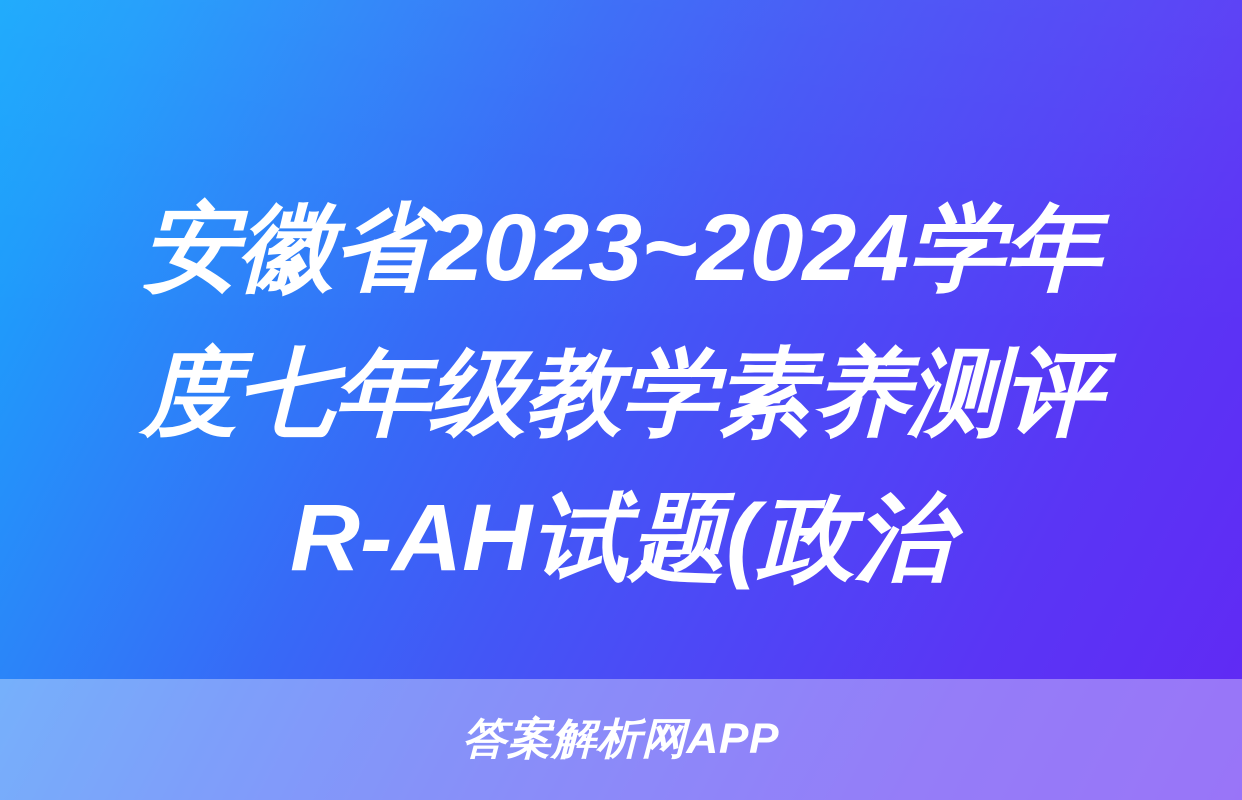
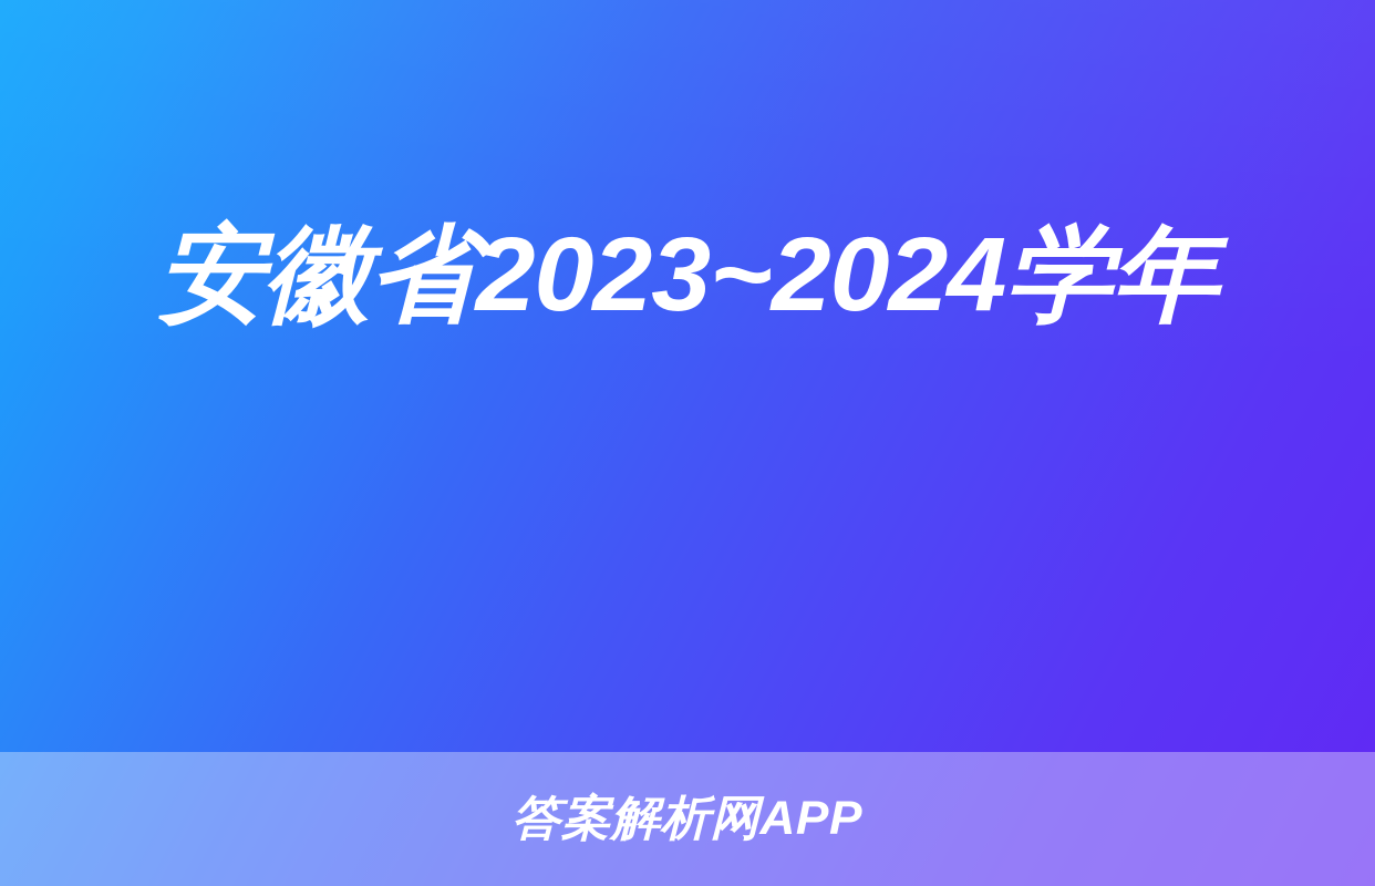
  安徽省2023~2024学年
- 度七年级教学素养测评
- R-AH试题(政治
  答案解析网APP
